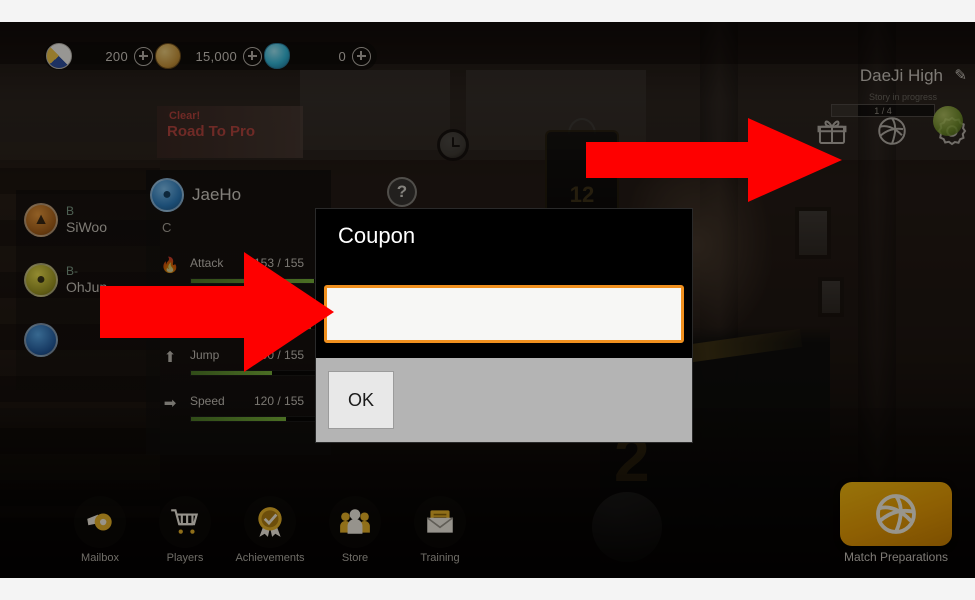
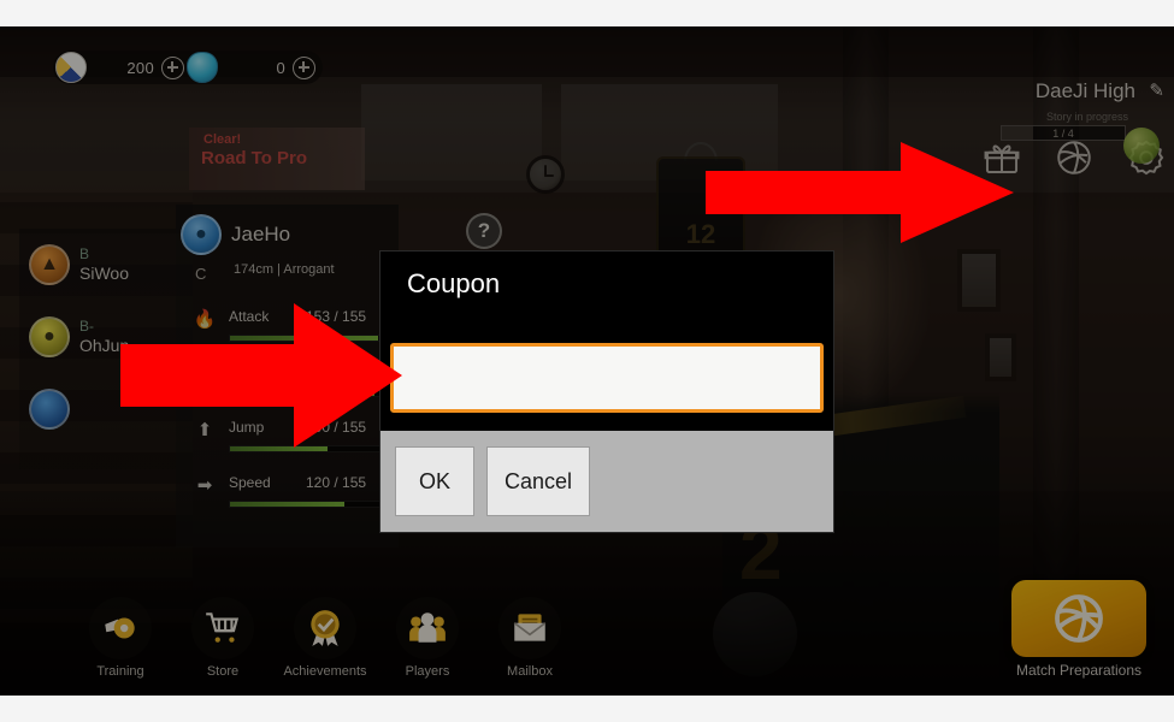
  12
  200
- 15,000
  0
  Clear!
  Road To Pro
  ?
  ▲
  B
  SiWoo
  ●
  B-
  OhJu
  ●
  JaeHo
+ 174cm | Arrogant
  C
  🔥
  Attack
  53 / 155
  ⬆
  Jump
  0 / 155
  ➡
  Speed
  120 / 155
  DaeJi High
  ✎
  Story in progress
  1 / 4
- Mailbox
+ Training
- Players
+ Store
  Achievements
- Store
+ Players
- Training
+ Mailbox
  Match Preparations
  Coupon
  OK
+ Cancel
